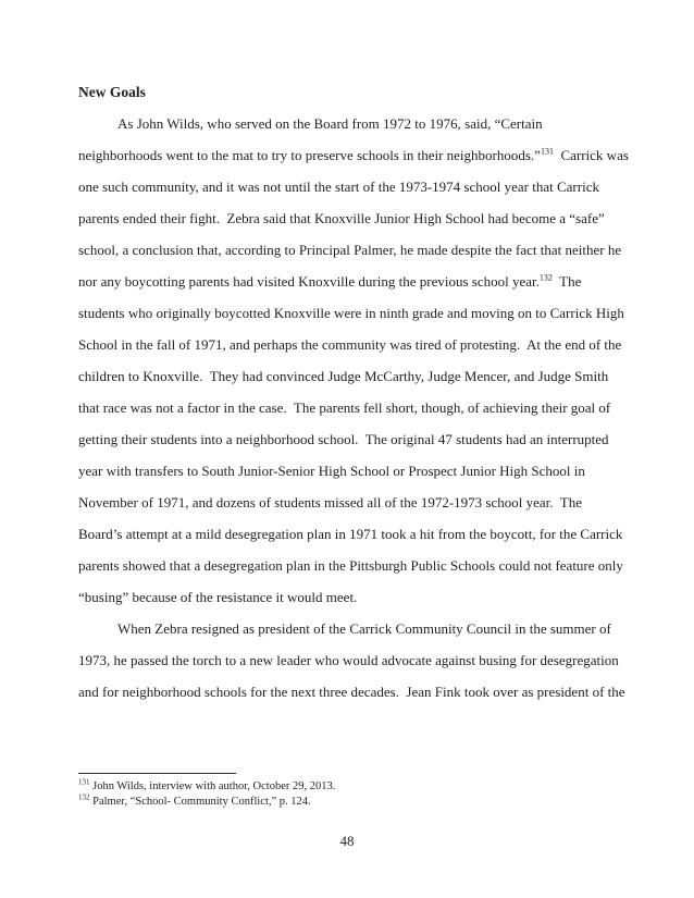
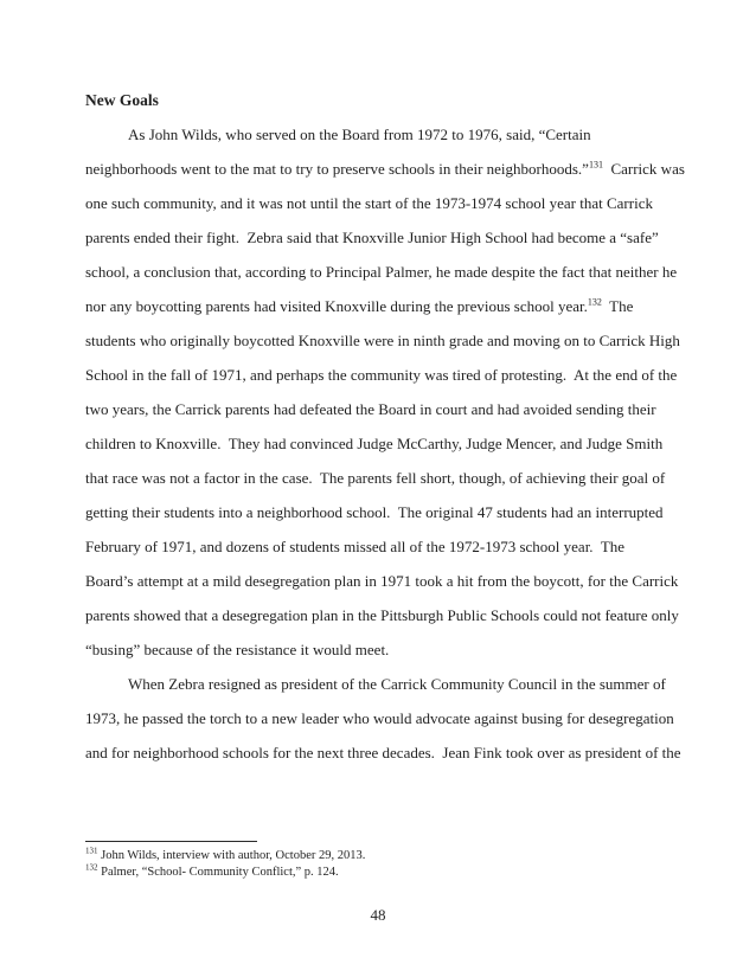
  New Goals
  As John Wilds, who served on the Board from 1972 to 1976, said, “Certain
  neighborhoods went to the mat to try to preserve schools in their neighborhoods.”131 Carrick was
  one such community, and it was not until the start of the 1973-1974 school year that Carrick
  parents ended their fight. Zebra said that Knoxville Junior High School had become a “safe”
  school, a conclusion that, according to Principal Palmer, he made despite the fact that neither he
  nor any boycotting parents had visited Knoxville during the previous school year.132 The
  students who originally boycotted Knoxville were in ninth grade and moving on to Carrick High
  School in the fall of 1971, and perhaps the community was tired of protesting. At the end of the
+ two years, the Carrick parents had defeated the Board in court and had avoided sending their
  children to Knoxville. They had convinced Judge McCarthy, Judge Mencer, and Judge Smith
  that race was not a factor in the case. The parents fell short, though, of achieving their goal of
  getting their students into a neighborhood school. The original 47 students had an interrupted
- year with transfers to South Junior-Senior High School or Prospect Junior High School in
- November of 1971, and dozens of students missed all of the 1972-1973 school year. The
+ February of 1971, and dozens of students missed all of the 1972-1973 school year. The
  Board’s attempt at a mild desegregation plan in 1971 took a hit from the boycott, for the Carrick
  parents showed that a desegregation plan in the Pittsburgh Public Schools could not feature only
  “busing” because of the resistance it would meet.
  When Zebra resigned as president of the Carrick Community Council in the summer of
  1973, he passed the torch to a new leader who would advocate against busing for desegregation
  and for neighborhood schools for the next three decades. Jean Fink took over as president of the
  131 John Wilds, interview with author, October 29, 2013.
  132 Palmer, “School- Community Conflict,” p. 124.
  48
